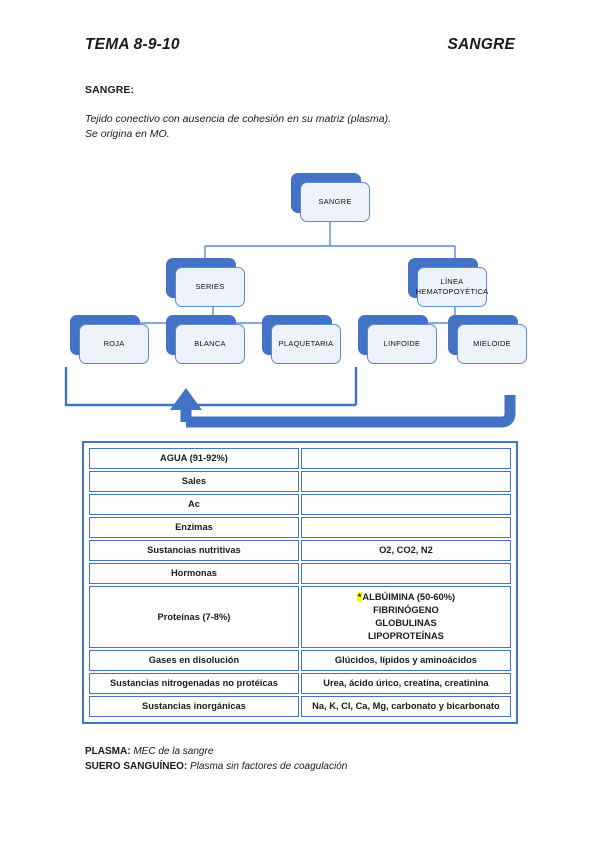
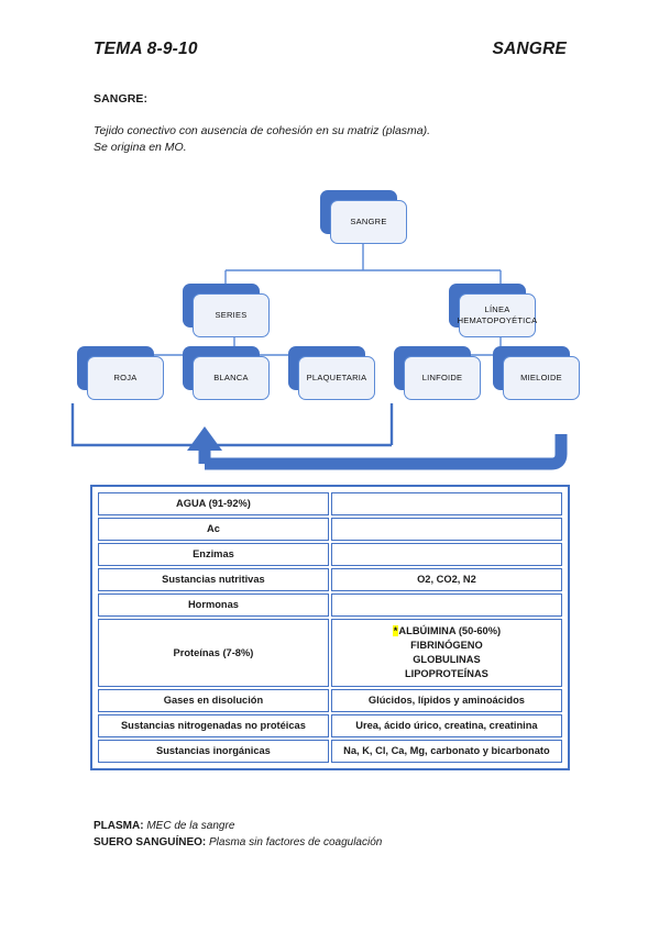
  TEMA 8-9-10
  SANGRE
  SANGRE:
  Tejido conectivo con ausencia de cohesión en su matriz (plasma).
  Se origina en MO.
  SANGRE
  SERIES
  LÍNEA HEMATOPOYÉTICA
  ROJA
  BLANCA
  PLAQUETARIA
  LINFOIDE
  MIELOIDE
  AGUA (91-92%)
- Sales
  Ac
  Enzimas
  Sustancias nutritivas	O2, CO2, N2
  Hormonas
  Proteínas (7-8%)	*ALBÚIMINA (50-60%) FIBRINÓGENO GLOBULINAS LIPOPROTEÍNAS
  Gases en disolución	Glúcidos, lípidos y aminoácidos
  Sustancias nitrogenadas no protéicas	Urea, ácido úrico, creatina, creatinina
  Sustancias inorgánicas	Na, K, Cl, Ca, Mg, carbonato y bicarbonato
  PLASMA: MEC de la sangre
  SUERO SANGUÍNEO: Plasma sin factores de coagulación
